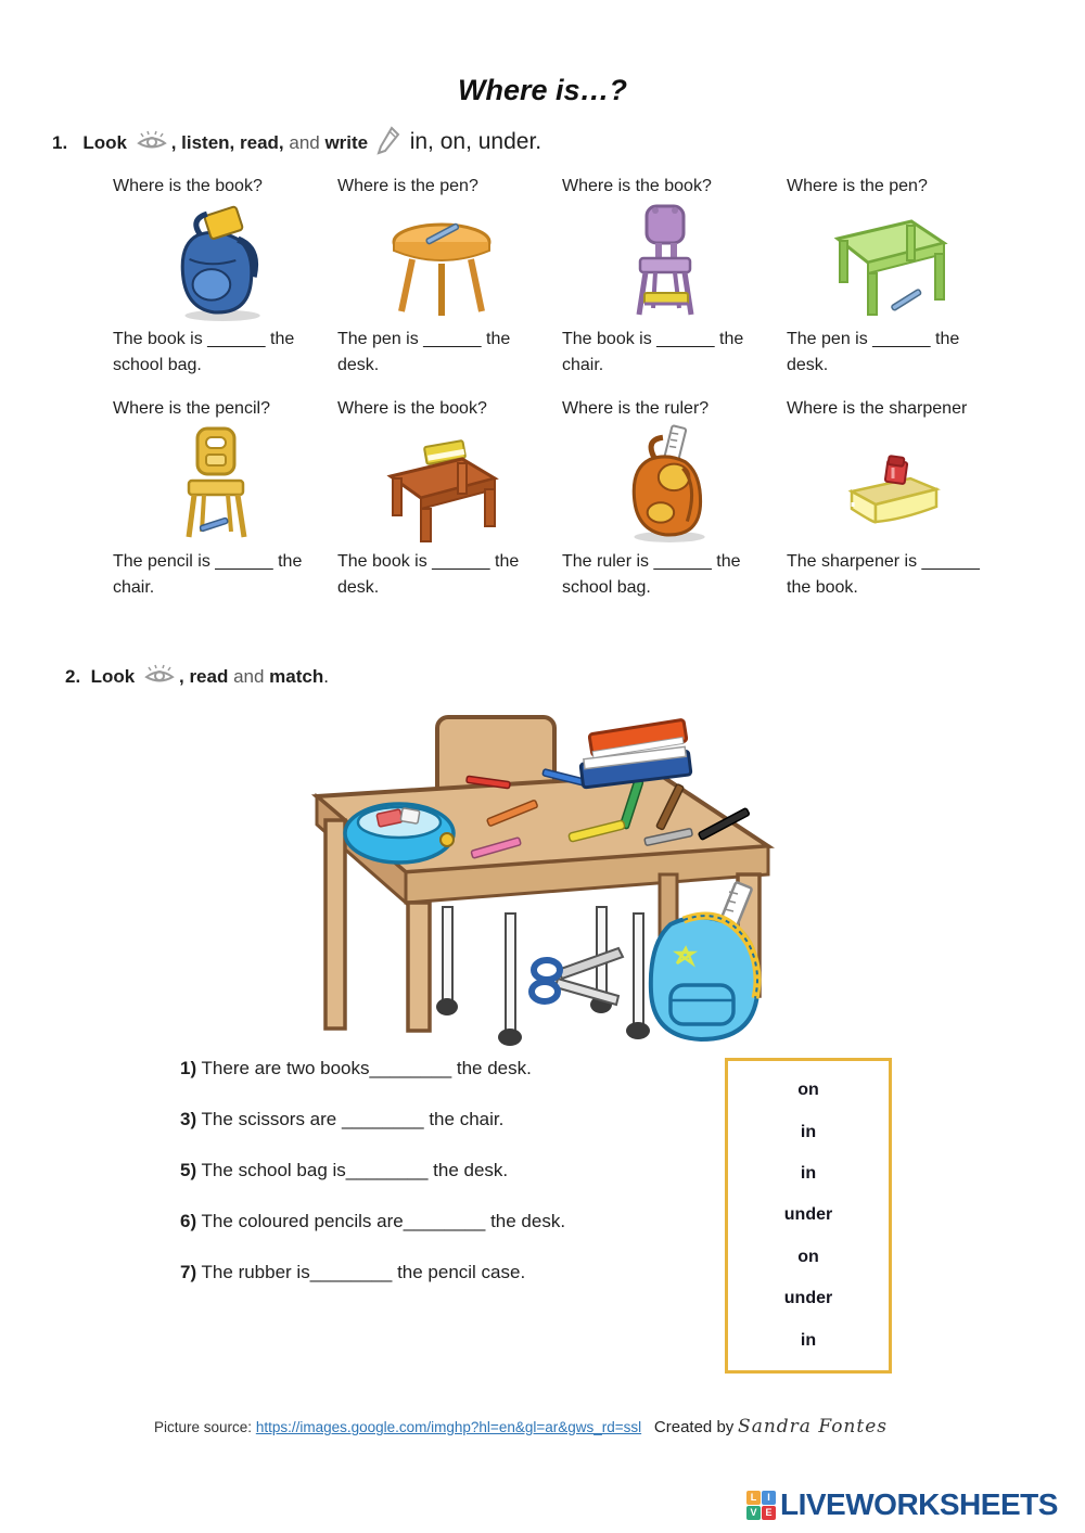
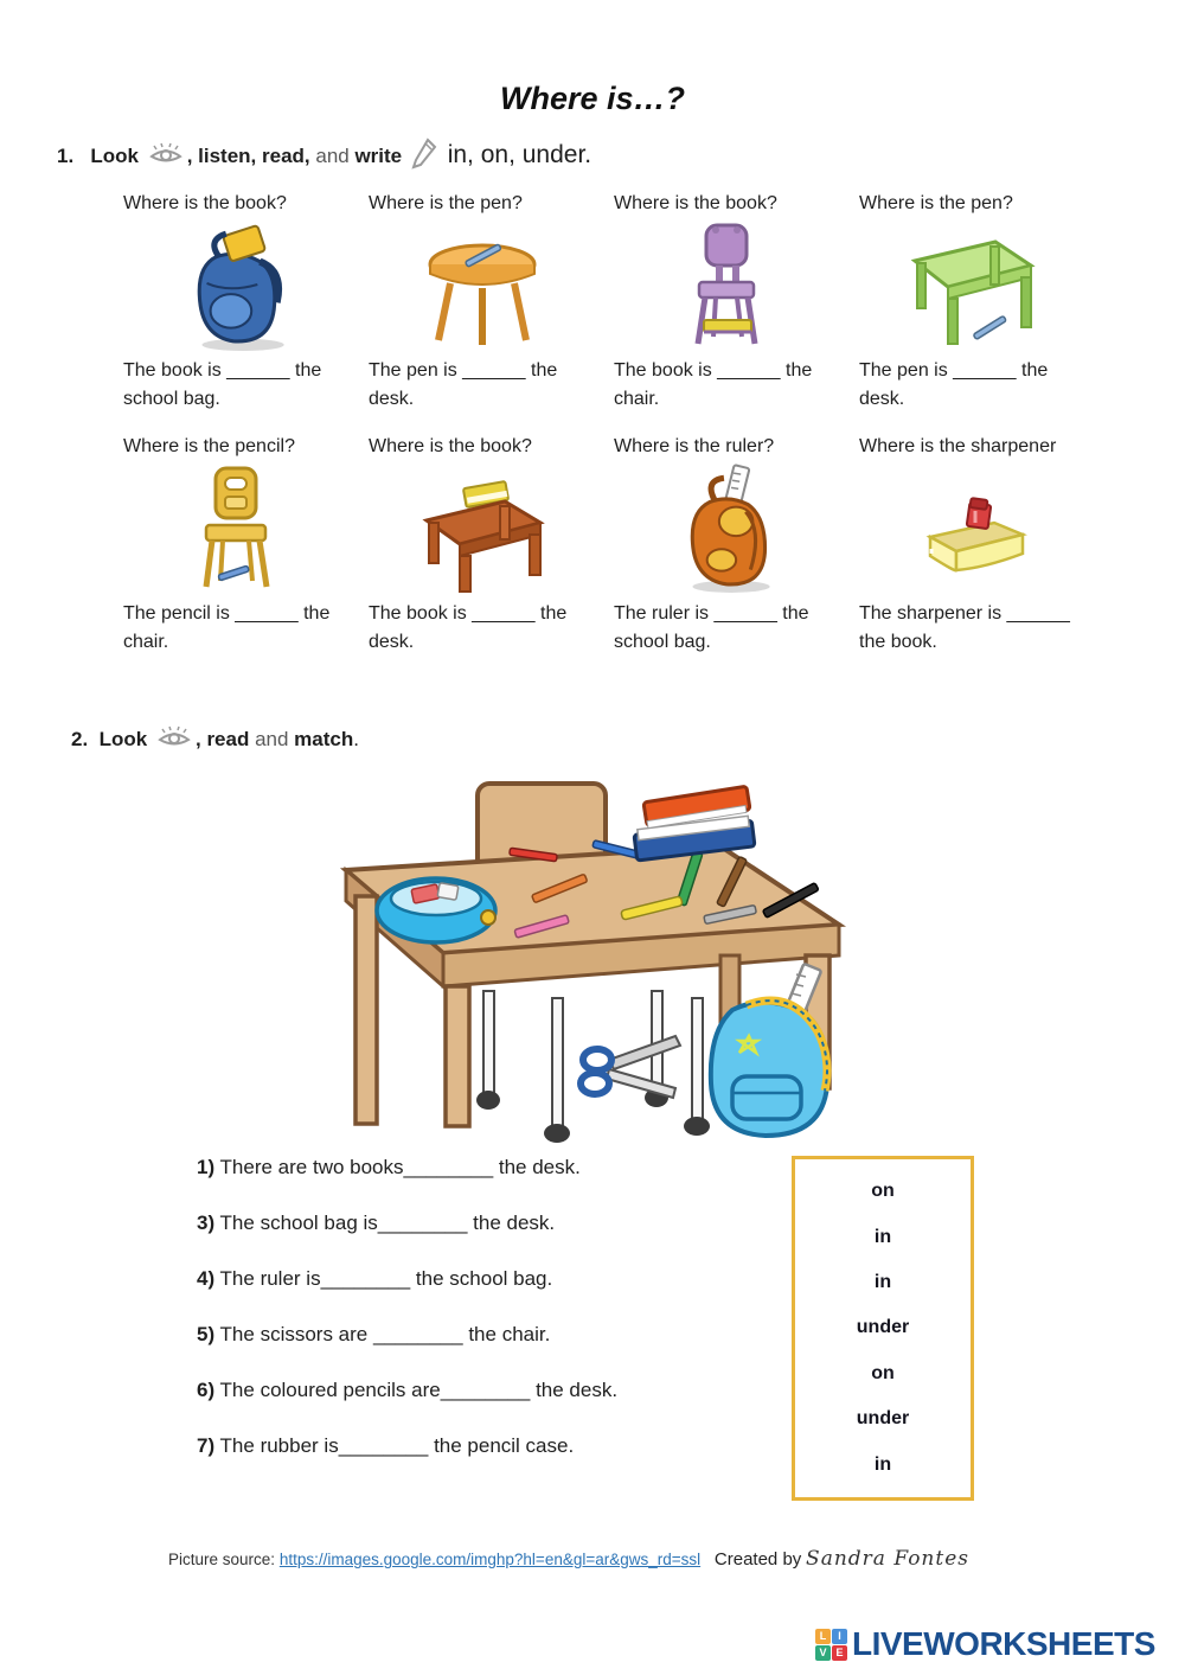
  Where is…?
  1. Look , listen, read, and write in, on, under.
  Where is the book?
  The book is ______ the school bag.
  Where is the pen?
  The pen is ______ the desk.
  Where is the book?
  The book is ______ the chair.
  Where is the pen?
  The pen is ______ the desk.
  Where is the pencil?
  The pencil is ______ the chair.
  Where is the book?
  The book is ______ the desk.
  Where is the ruler?
  The ruler is ______ the school bag.
  Where is the sharpener
  The sharpener is ______ the book.
  2. Look , read and match.
  1) There are two books________ the desk.
- 3) The scissors are ________ the chair.
+ 3) The school bag is________ the desk.
+ 4) The ruler is________ the school bag.
- 5) The school bag is________ the desk.
+ 5) The scissors are ________ the chair.
  6) The coloured pencils are________ the desk.
  7) The rubber is________ the pencil case.
  on
  in
  in
  under
  on
  under
  in
  Picture source: https://images.google.com/imghp?hl=en&gl=ar&gws_rd=ssl Created by Sandra Fontes
  L
  I
  V
  E
  LIVEWORKSHEETS
